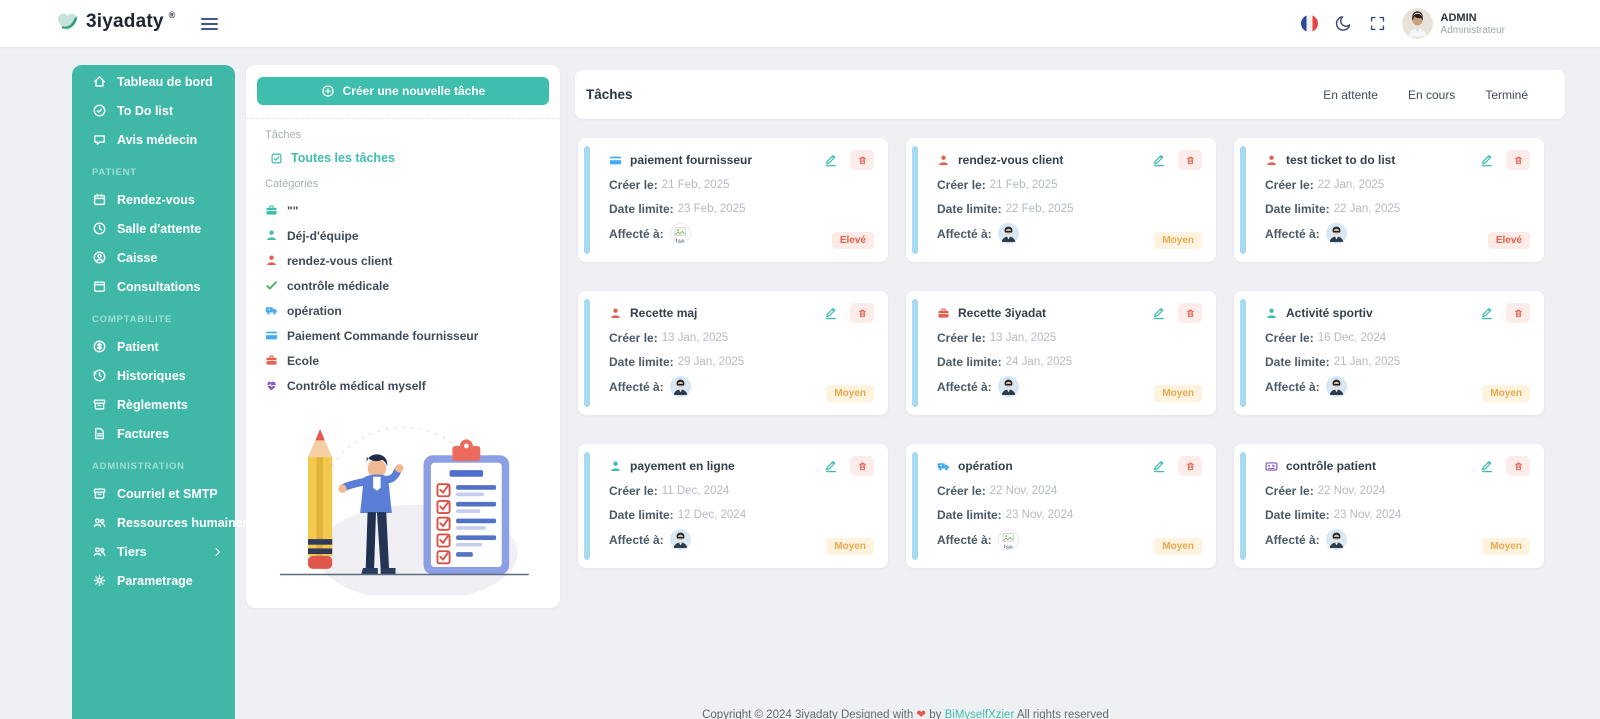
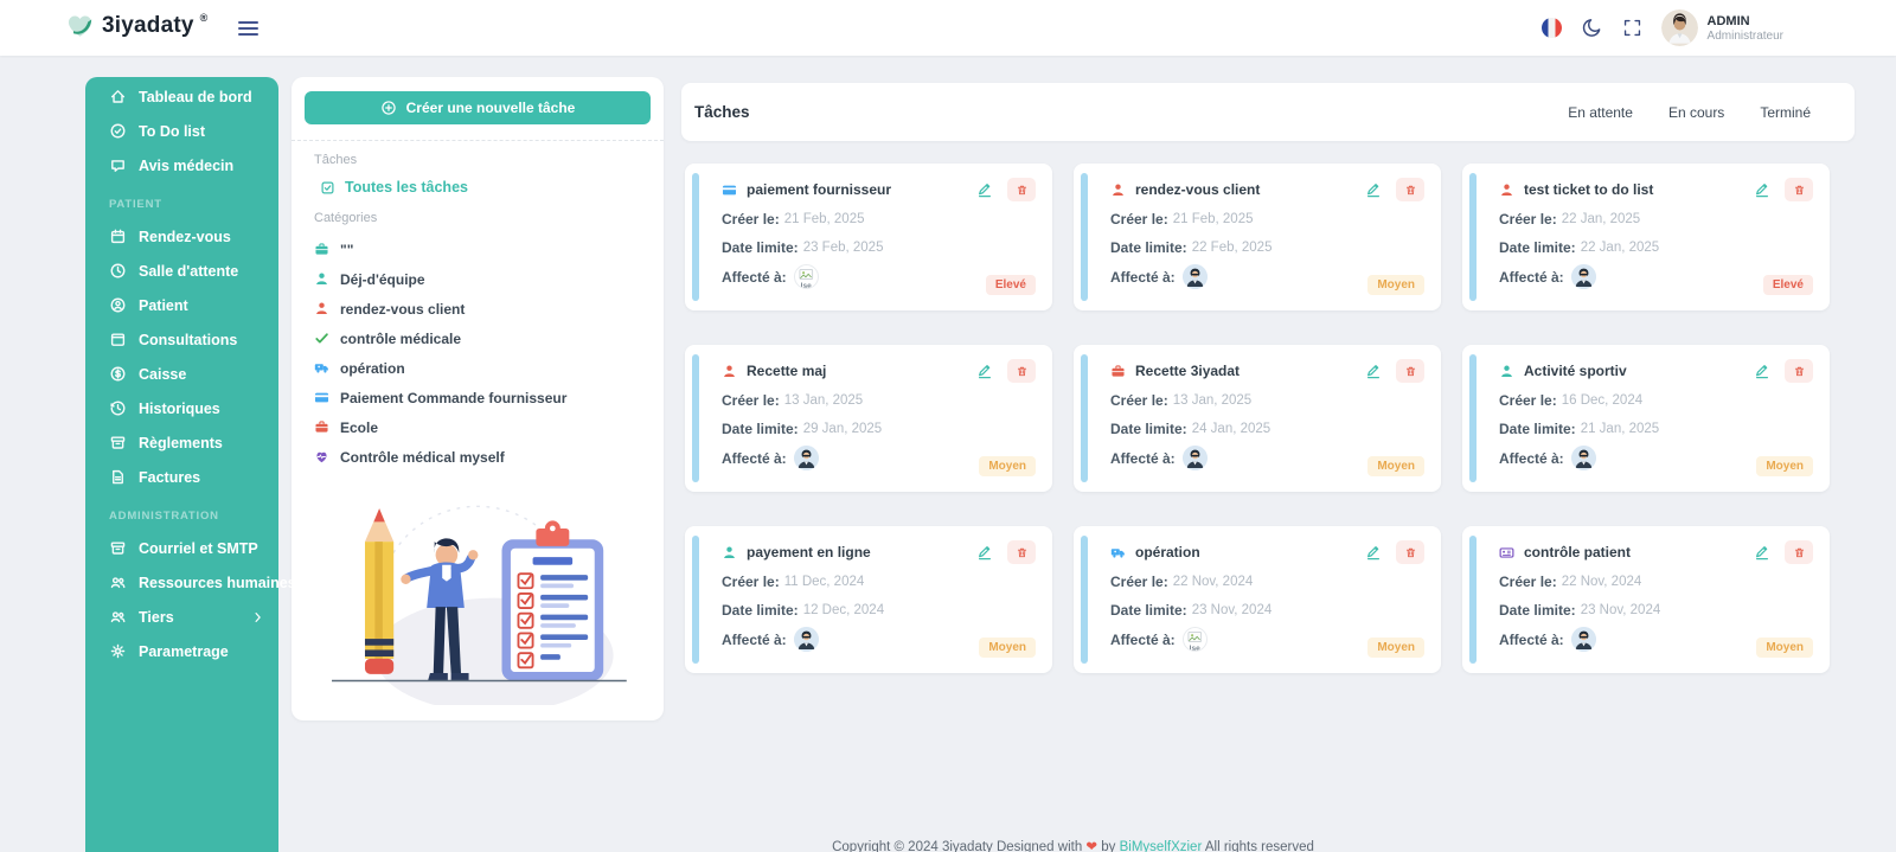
  3iyadaty
  ®
  ADMIN
  Administrateur
  Tableau de bord
  To Do list
  Avis médecin
  PATIENT
  Rendez-vous
  Salle d'attente
- Caisse
+ Patient
  Consultations
- COMPTABILITE
- Patient
+ Caisse
  Historiques
  Règlements
  Factures
  ADMINISTRATION
  Courriel et SMTP
  Ressources humaine
  Tiers
  Parametrage
  Créer une nouvelle tâche
  Tâches
  Toutes les tâches
  Catégories
  ""
  Déj-d'équipe
  rendez-vous client
  contrôle médicale
  opération
  Paiement Commande fournisseur
  Ecole
  Contrôle médical myself
  Tâches
  En attente
  En cours
  Terminé
  paiement fournisseur
  Créer le:
  21 Feb, 2025
  Date limite:
  23 Feb, 2025
  Affecté à:
  Elevé
  rendez-vous client
  Créer le:
  21 Feb, 2025
  Date limite:
  22 Feb, 2025
  Affecté à:
  Moyen
  test ticket to do list
  Créer le:
  22 Jan, 2025
  Date limite:
  22 Jan, 2025
  Affecté à:
  Elevé
  Recette maj
  Créer le:
  13 Jan, 2025
  Date limite:
  29 Jan, 2025
  Affecté à:
  Moyen
  Recette 3iyadat
  Créer le:
  13 Jan, 2025
  Date limite:
  24 Jan, 2025
  Affecté à:
  Moyen
  Activité sportiv
  Créer le:
  16 Dec, 2024
  Date limite:
  21 Jan, 2025
  Affecté à:
  Moyen
  payement en ligne
  Créer le:
  11 Dec, 2024
  Date limite:
  12 Dec, 2024
  Affecté à:
  Moyen
  opération
  Créer le:
  22 Nov, 2024
  Date limite:
  23 Nov, 2024
  Affecté à:
  Moyen
  contrôle patient
  Créer le:
  22 Nov, 2024
  Date limite:
  23 Nov, 2024
  Affecté à:
  Moyen
  Copyright © 2024 3iyadaty Designed with ❤ by BiMyselfXzier All rights reserved
